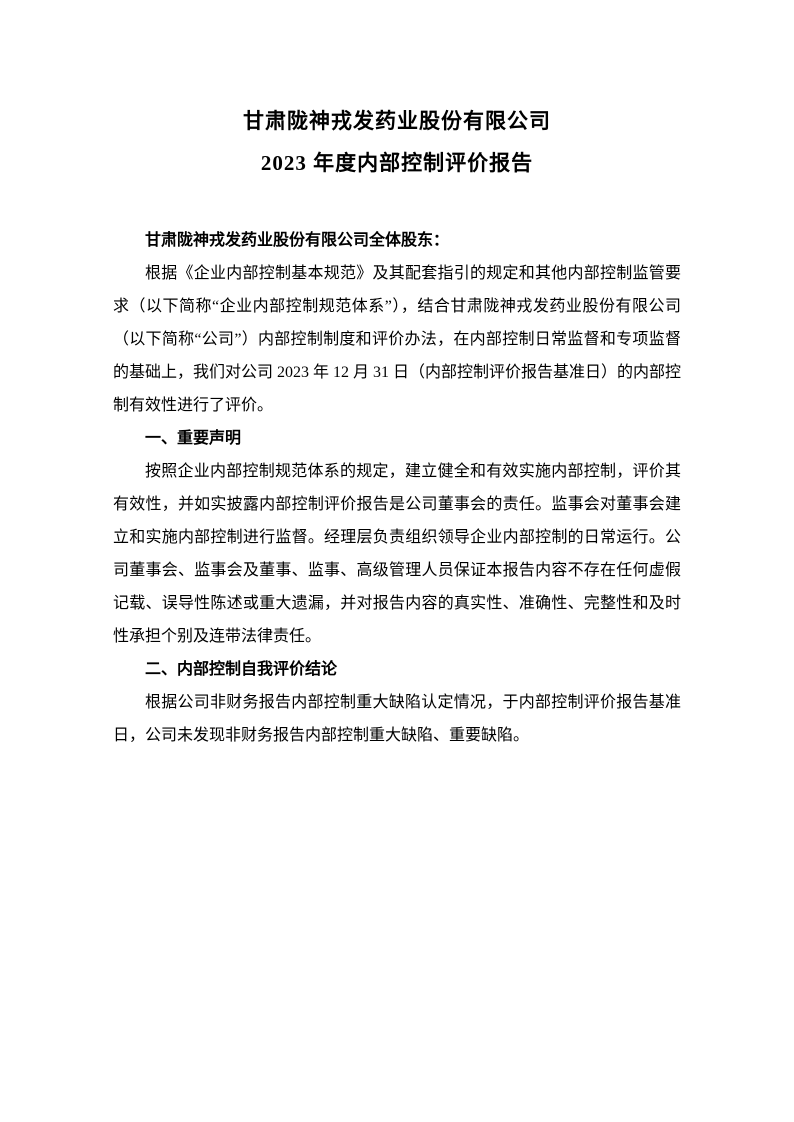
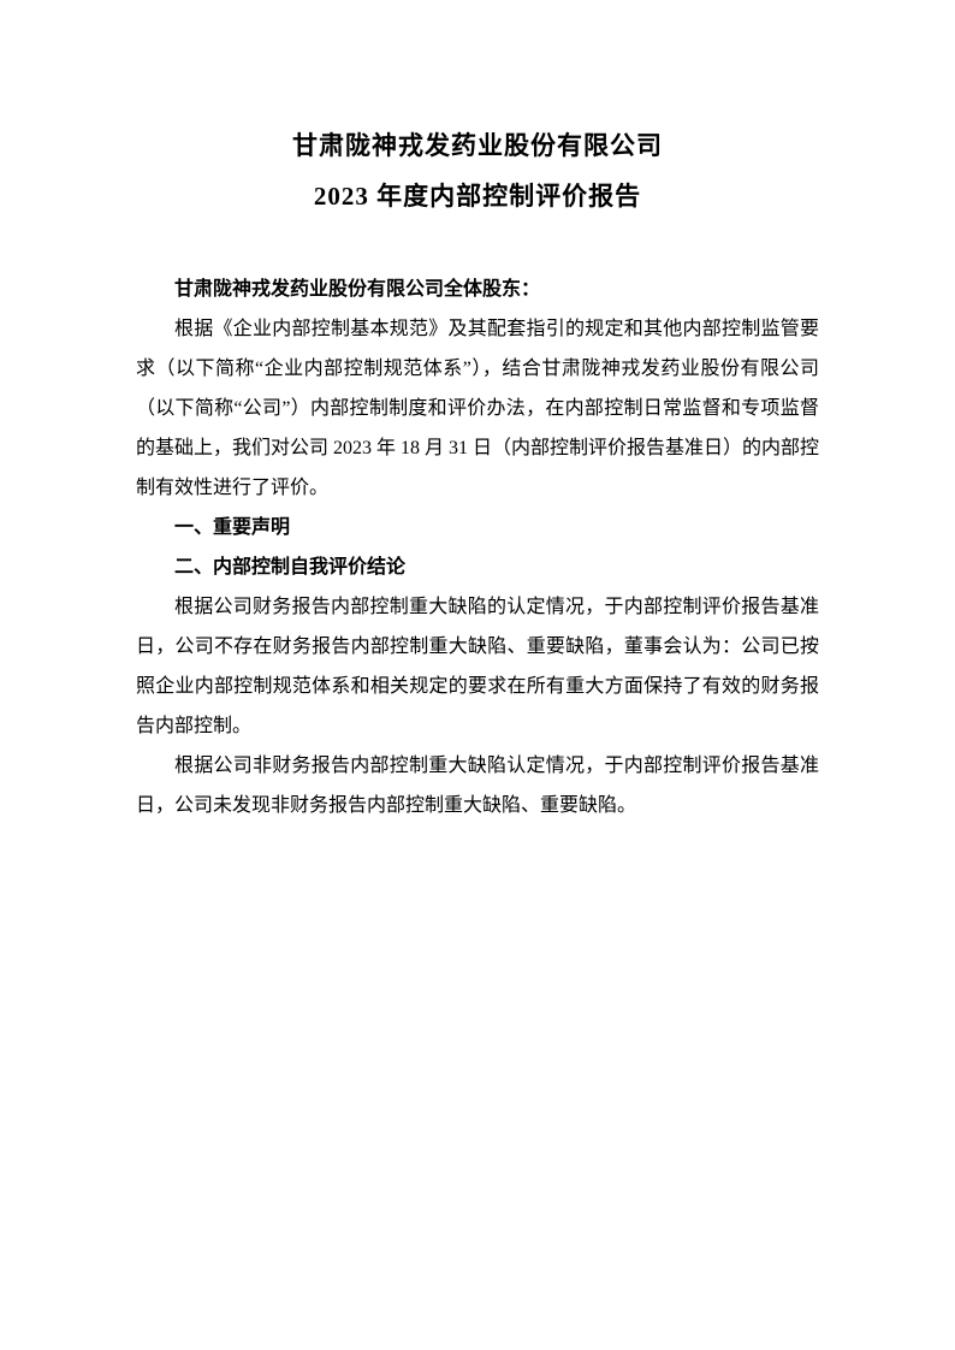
  甘肃陇神戎发药业股份有限公司
  2023 年度内部控制评价报告
  甘肃陇神戎发药业股份有限公司全体股东：
- 根据《企业内部控制基本规范》及其配套指引的规定和其他内部控制监管要求（以下简称“企业内部控制规范体系”），结合甘肃陇神戎发药业股份有限公司（以下简称“公司”）内部控制制度和评价办法，在内部控制日常监督和专项监督的基础上，我们对公司 2023 年 12 月 31 日（内部控制评价报告基准日）的内部控制有效性进行了评价。
+ 根据《企业内部控制基本规范》及其配套指引的规定和其他内部控制监管要求（以下简称“企业内部控制规范体系”），结合甘肃陇神戎发药业股份有限公司（以下简称“公司”）内部控制制度和评价办法，在内部控制日常监督和专项监督的基础上，我们对公司 2023 年 18 月 31 日（内部控制评价报告基准日）的内部控制有效性进行了评价。
  一、重要声明
- 按照企业内部控制规范体系的规定，建立健全和有效实施内部控制，评价其有效性，并如实披露内部控制评价报告是公司董事会的责任。监事会对董事会建立和实施内部控制进行监督。经理层负责组织领导企业内部控制的日常运行。公司董事会、监事会及董事、监事、高级管理人员保证本报告内容不存在任何虚假记载、误导性陈述或重大遗漏，并对报告内容的真实性、准确性、完整性和及时性承担个别及连带法律责任。
  二、内部控制自我评价结论
+ 根据公司财务报告内部控制重大缺陷的认定情况，于内部控制评价报告基准日，公司不存在财务报告内部控制重大缺陷、重要缺陷，董事会认为：公司已按照企业内部控制规范体系和相关规定的要求在所有重大方面保持了有效的财务报告内部控制。
  根据公司非财务报告内部控制重大缺陷认定情况，于内部控制评价报告基准日，公司未发现非财务报告内部控制重大缺陷、重要缺陷。
